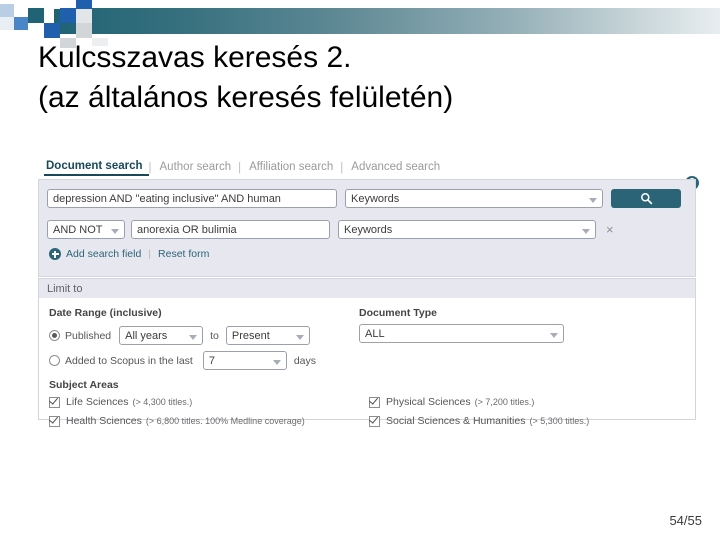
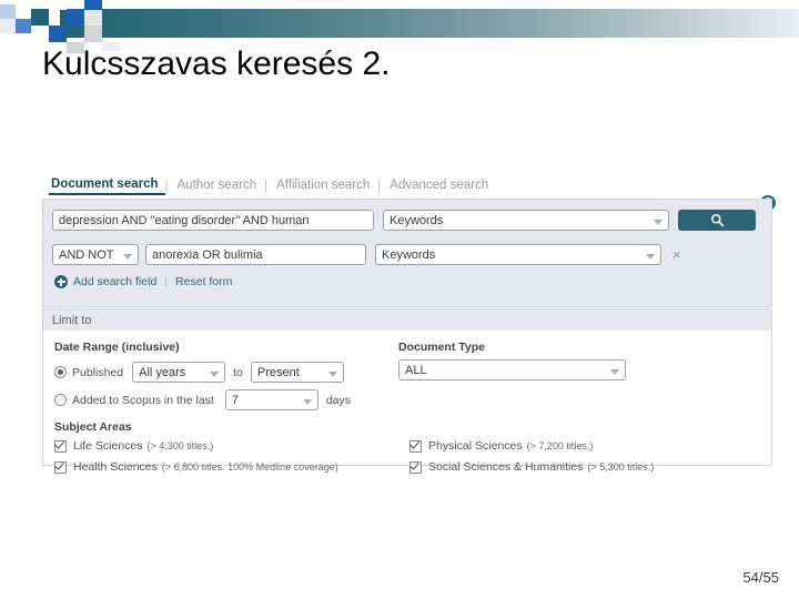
  Kulcsszavas keresés 2.
- (az általános keresés felületén)
  Document search
  |
  Author search
  |
  Affiliation search
  |
  Advanced search
- depression AND "eating inclusive" AND human
+ depression AND "eating disorder" AND human
  Keywords
  AND NOT
  anorexia OR bulimia
  Keywords
  ×
  Add search field
  |
  Reset form
  Limit to
  Date Range (inclusive)
  Published
  All years
  to
  Present
  Added to Scopus in the last
  7
  days
  Document Type
  ALL
  Subject Areas
  Life Sciences
  (> 4,300 titles.)
  Health Sciences
  (> 6,800 titles. 100% Medline coverage)
  Physical Sciences
  (> 7,200 titles.)
  Social Sciences & Humanities
  (> 5,300 titles.)
  54/55
